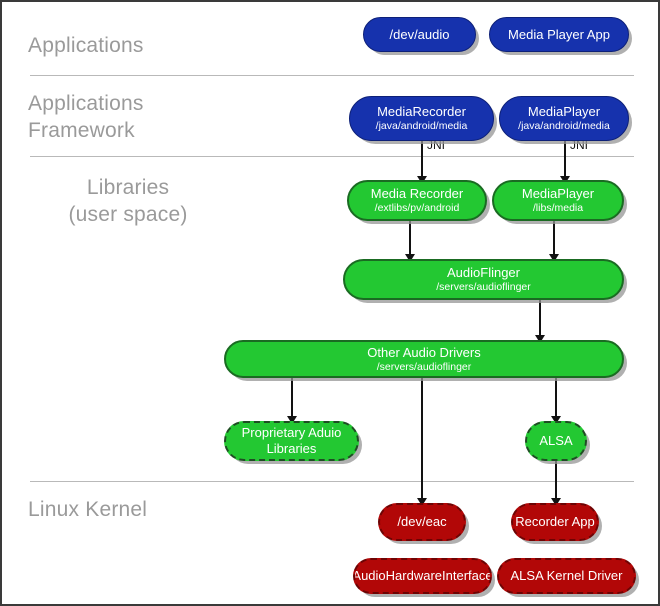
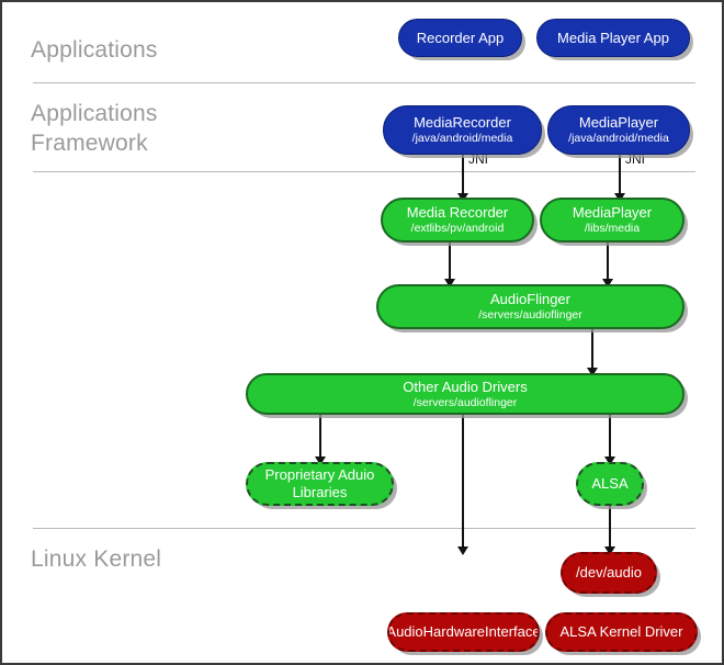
  Applications
  Applications
  Framework
- Libraries
- (user space)
  Linux Kernel
  JNI
  JNI
- /dev/audio
+ Recorder App
  Media Player App
  MediaRecorder
  /java/android/media
  MediaPlayer
  /java/android/media
  Media Recorder
  /extlibs/pv/android
  MediaPlayer
  /libs/media
  AudioFlinger
  /servers/audioflinger
  Other Audio Drivers
  /servers/audioflinger
  Proprietary Aduio Libraries
  ALSA
- /dev/eac
- Recorder App
+ /dev/audio
  AudioHardwareInterface
  ALSA Kernel Driver
